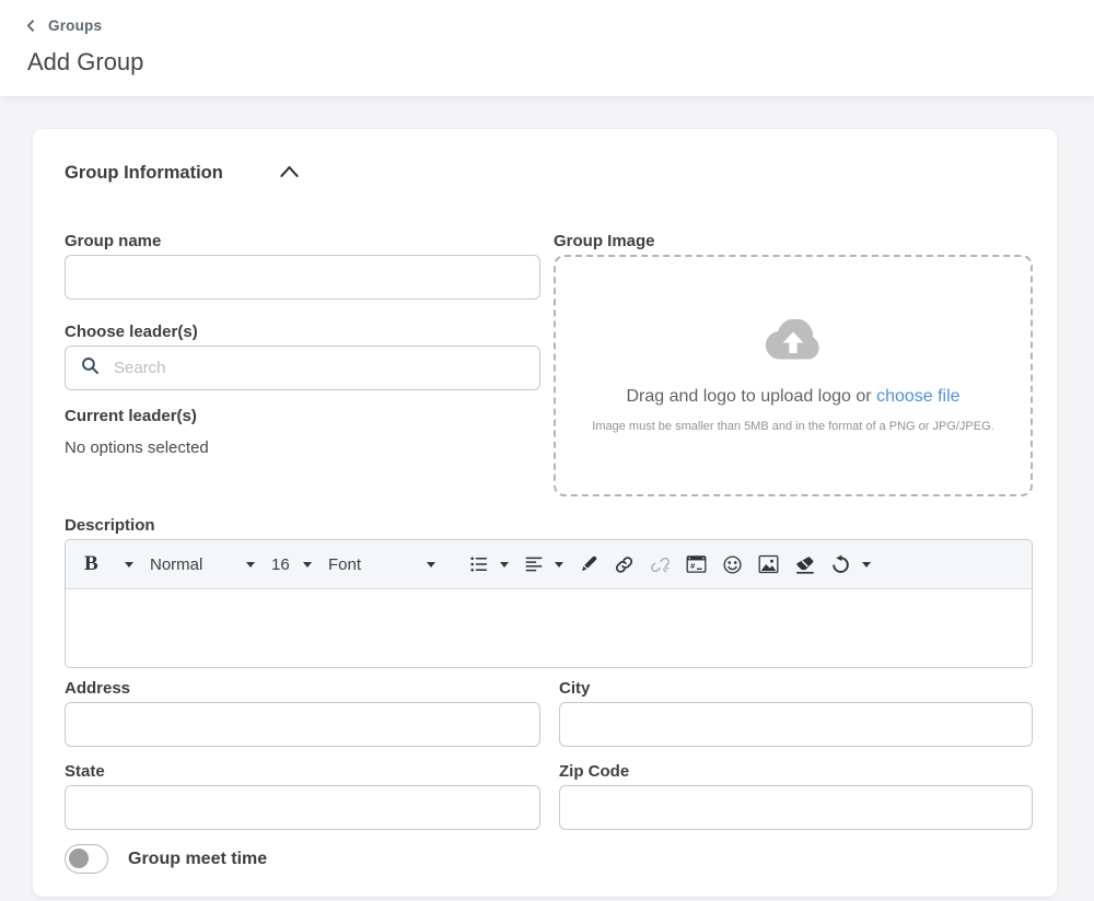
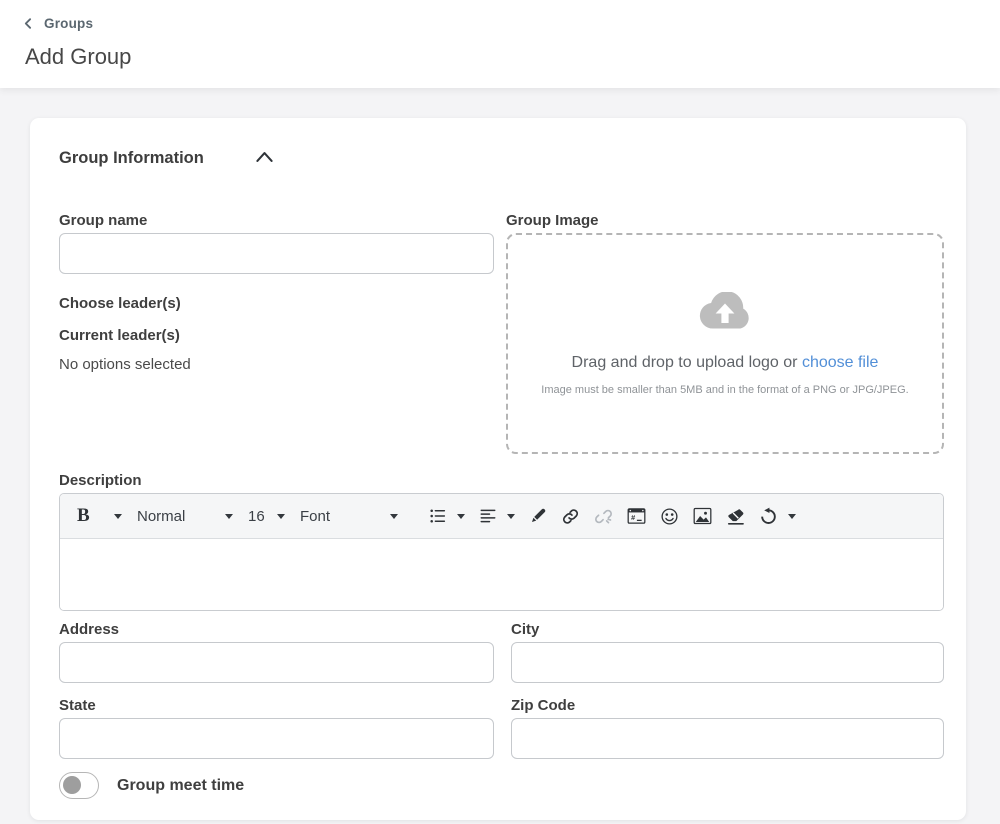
  Groups
  Add Group
  Group Information
  Group name
  Choose leader(s)
- Search
  Current leader(s)
  No options selected
  Group Image
- Drag and logo to upload logo or choose file
+ Drag and drop to upload logo or choose file
  Image must be smaller than 5MB and in the format of a PNG or JPG/JPEG.
  Description
  B
  Normal
  16
  Font
  #
  Address
  City
  State
  Zip Code
  Group meet time
